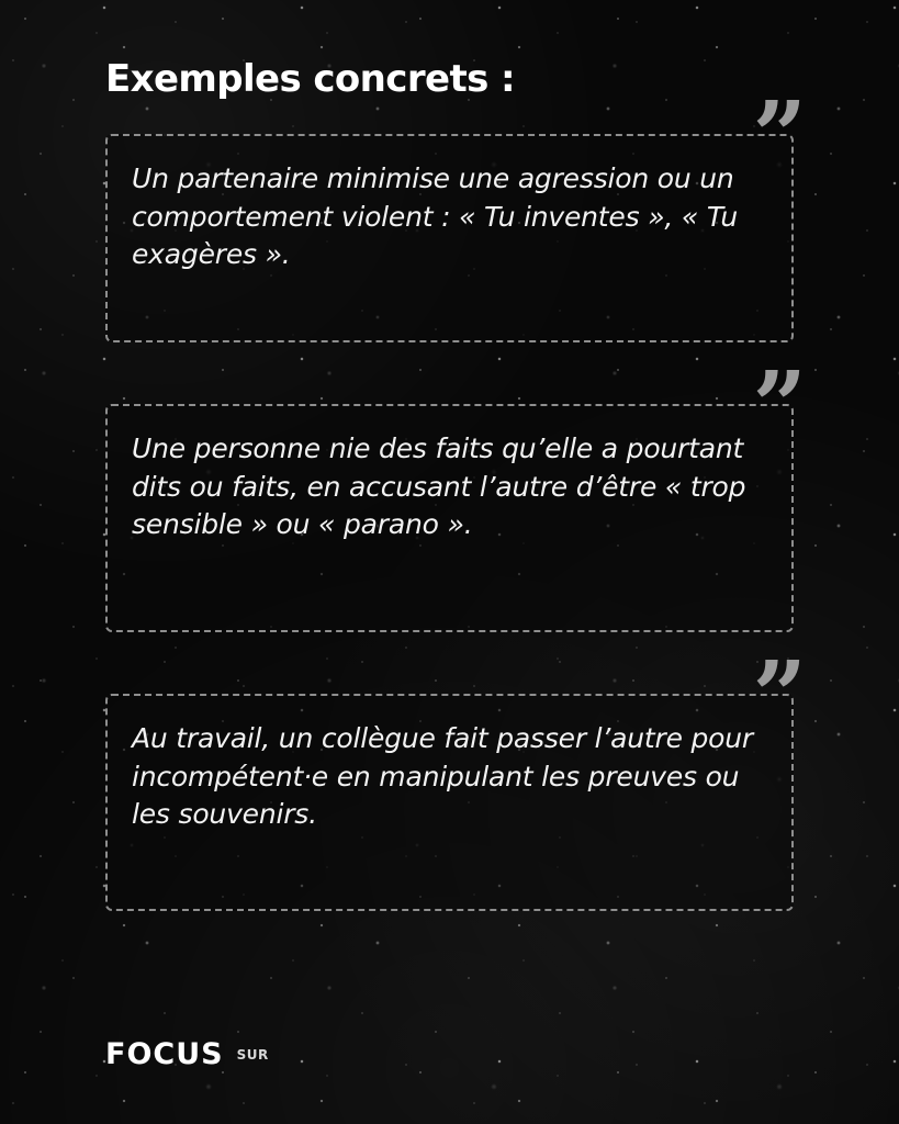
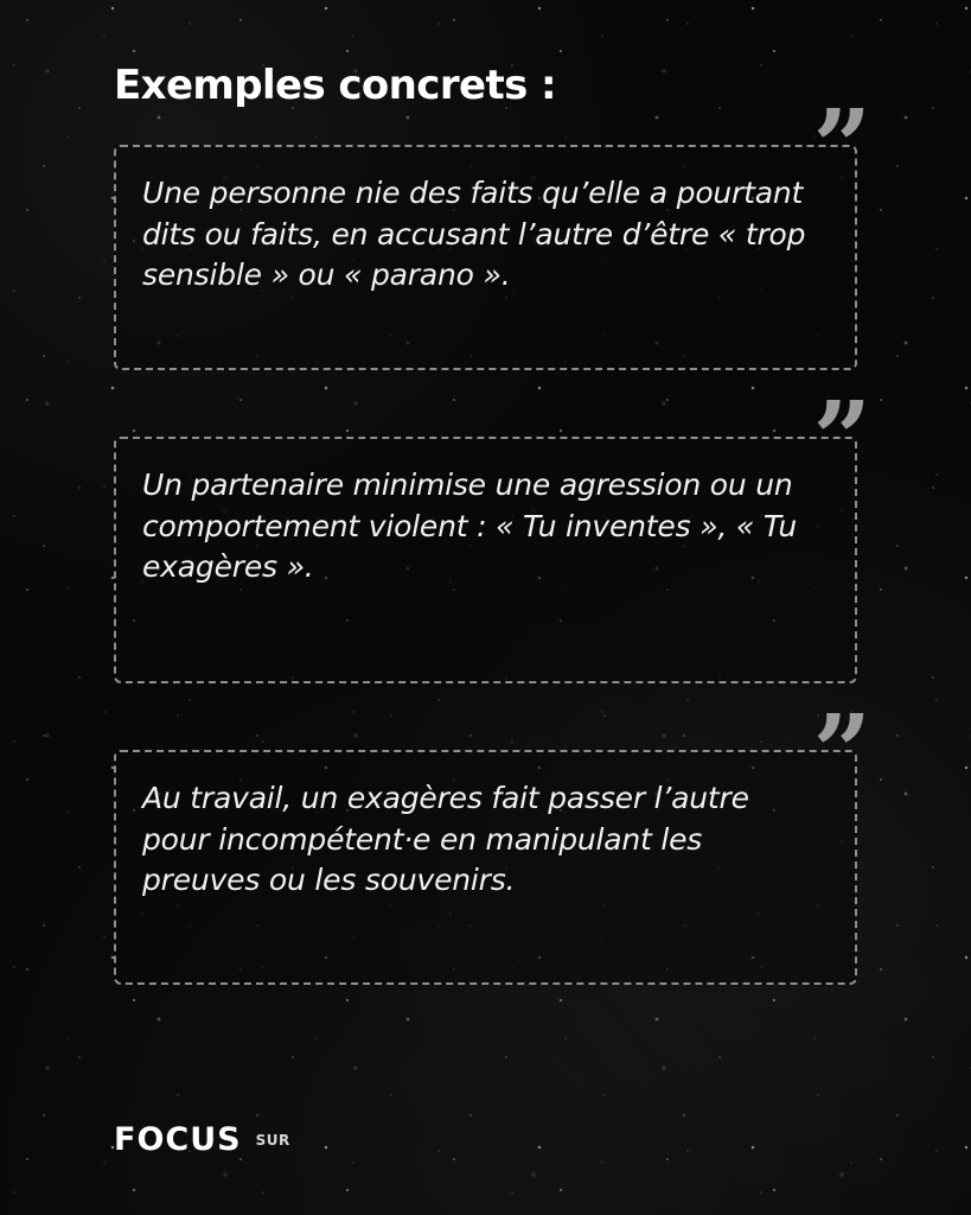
  Exemples concrets :
  ”
- Un partenaire minimise une agression ou un comportement violent : « Tu inventes », « Tu exagères ».
+ Une personne nie des faits qu’elle a pourtant dits ou faits, en accusant l’autre d’être « trop sensible » ou « parano ».
  ”
- Une personne nie des faits qu’elle a pourtant dits ou faits, en accusant l’autre d’être « trop sensible » ou « parano ».
+ Un partenaire minimise une agression ou un comportement violent : « Tu inventes », « Tu exagères ».
  ”
- Au travail, un collègue fait passer l’autre pour incompétent·e en manipulant les preuves ou les souvenirs.
+ Au travail, un exagères fait passer l’autre pour incompétent·e en manipulant les preuves ou les souvenirs.
  FOCUS
  SUR
